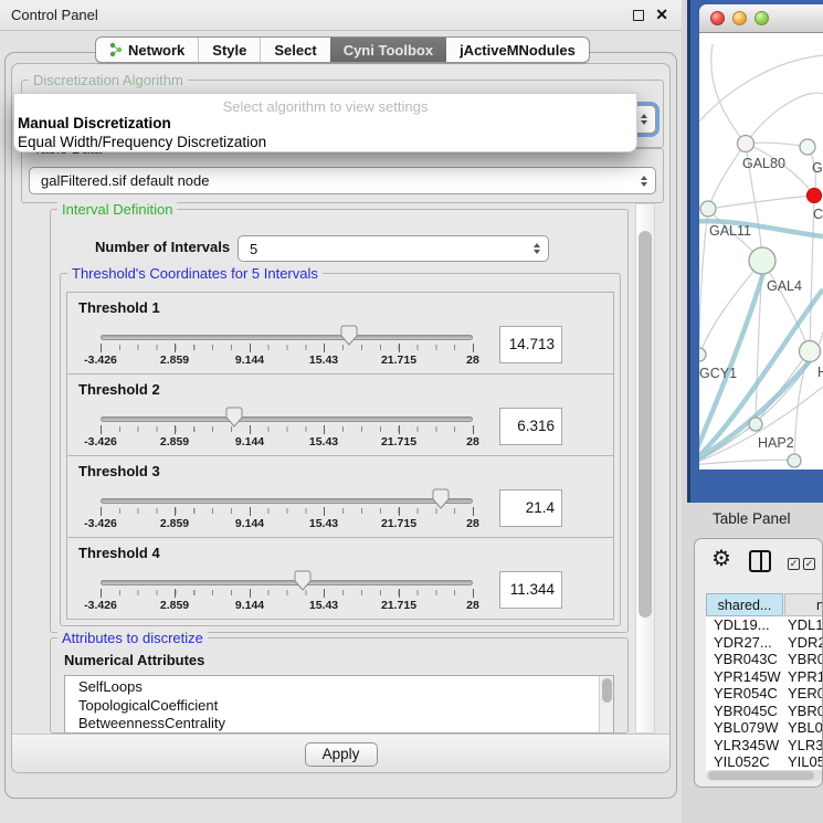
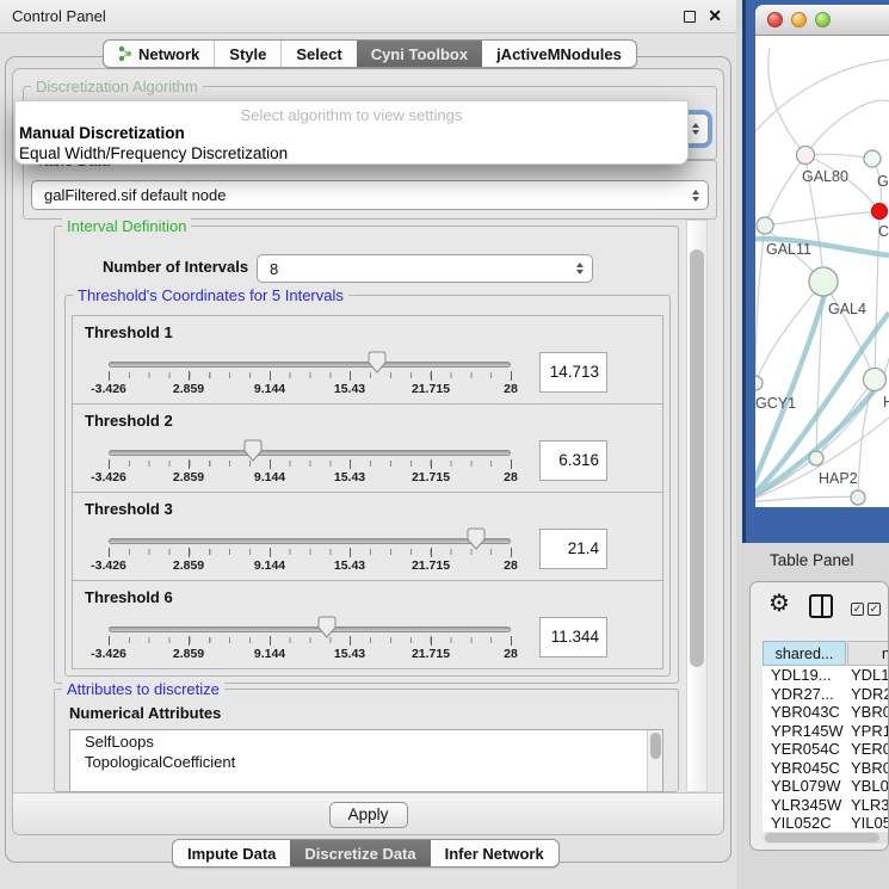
  Control Panel
  ✕
  Network
  Style
  Select
  Cyni Toolbox
  jActiveMNodules
  Discretization Algorithm
  galFiltered.sif default node
  Interval Definition
  Number of Intervals
- 5
+ 8
  Threshold's Coordinates for 5 Intervals
  Threshold 1
  -3.426
  2.859
  9.144
  15.43
  21.715
  28
  14.713
  Threshold 2
  -3.426
  2.859
  9.144
  15.43
  21.715
  28
  6.316
  Threshold 3
  -3.426
  2.859
  9.144
  15.43
  21.715
  28
  21.4
- Threshold 4
+ Threshold 6
  -3.426
  2.859
  9.144
  15.43
  21.715
  28
  11.344
  Attributes to discretize
  Numerical Attributes
  SelfLoops
  TopologicalCoefficient
- BetweennessCentrality
  Apply
  Select algorithm to view settings
  Manual Discretization
  Equal Width/Frequency Discretization
+ Impute Data
+ Discretize Data
+ Infer Network
  GAL80
  G
  C
  GAL11
  GAL4
  GCY1
  HAP2
  Table Panel
  ⚙
  ✓
  ✓
  shared...
  n
  YDL19...
  YDR27...
  YBR043C
  YPR145W
  YER054C
  YBR045C
  YBL079W
  YLR345W
  YIL052C
  YIL05
